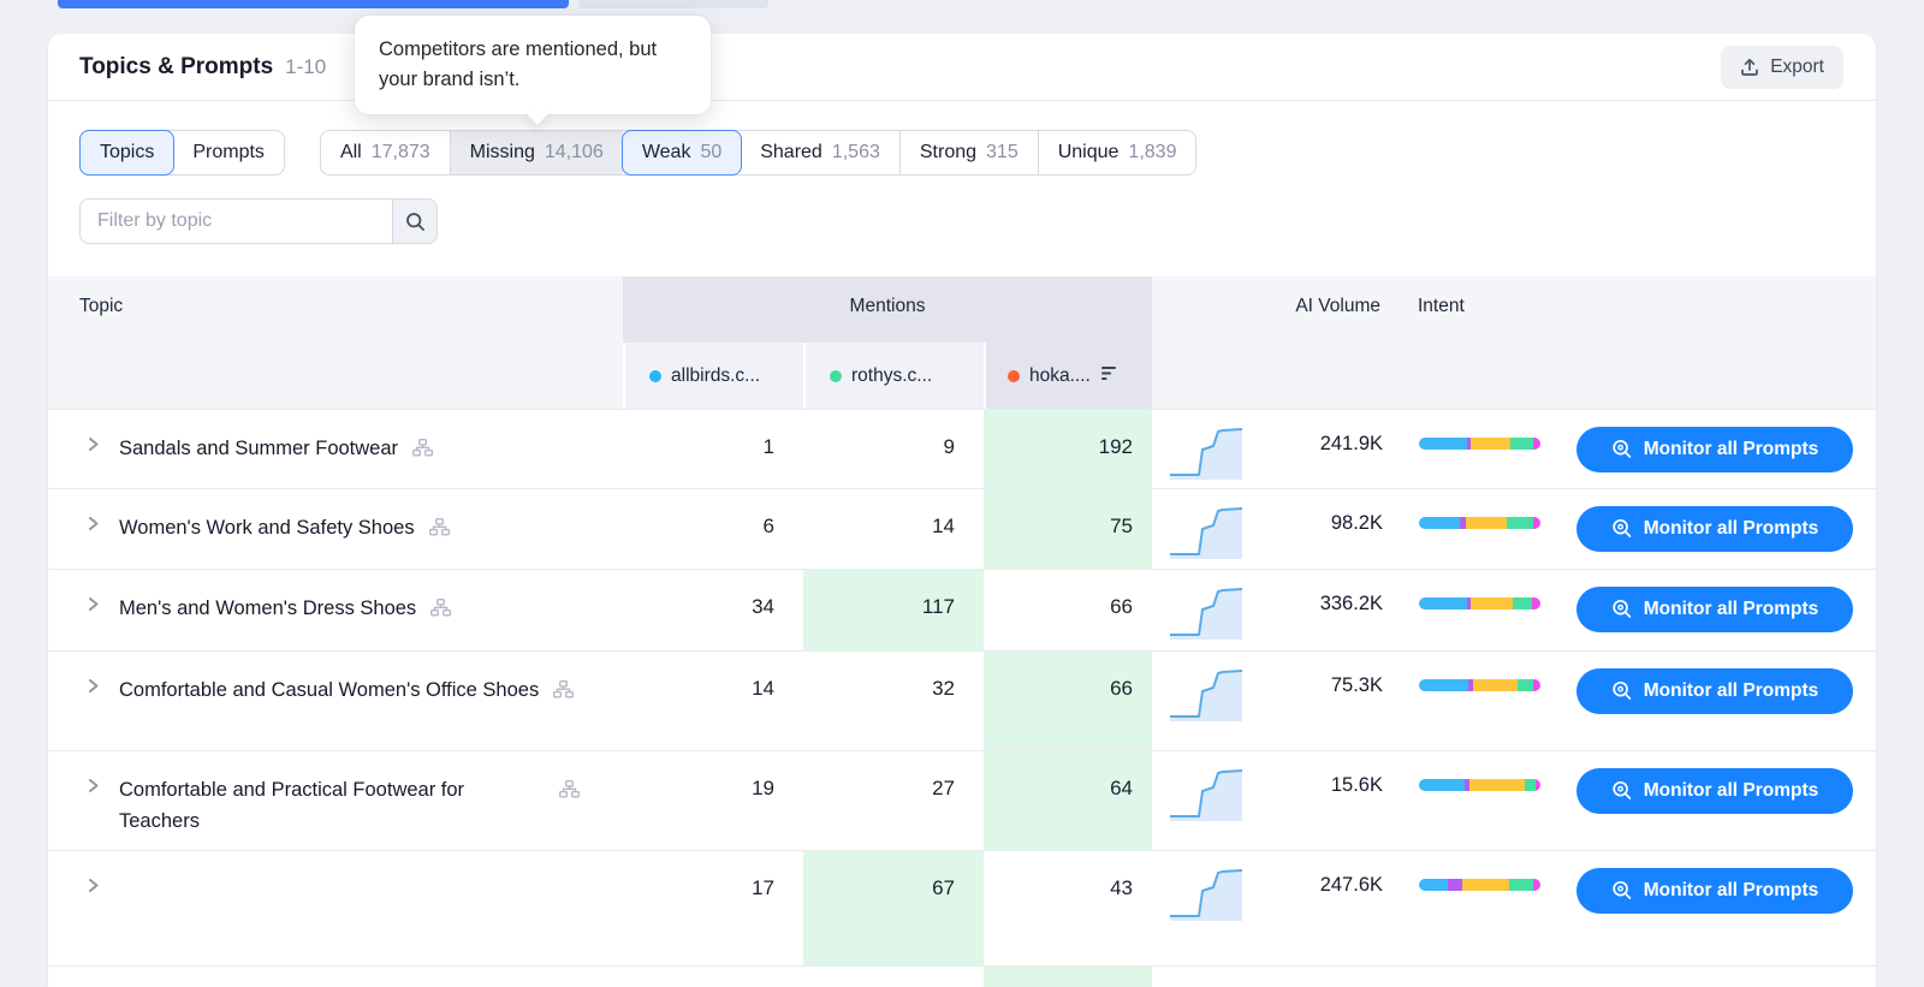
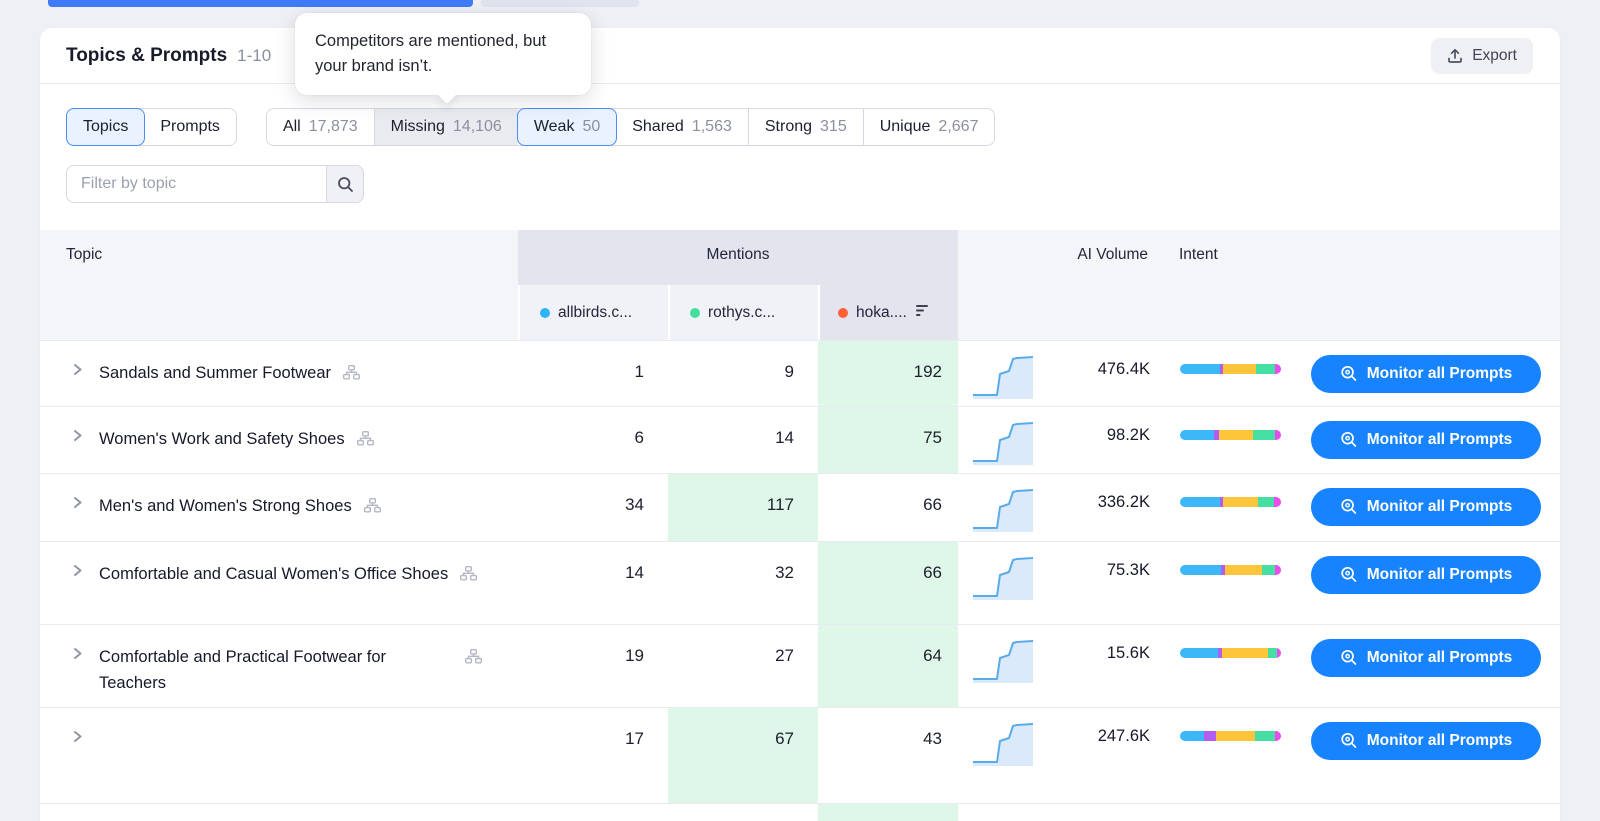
  Topics & Prompts
  1-10
  Export
  Topics
  Prompts
  All
  17,873
  Missing
  14,106
  Weak
  50
  Shared
  1,563
  Strong
  315
  Unique
- 1,839
+ 2,667
  Filter by topic
  Topic
  Mentions
  allbirds.c...
  rothys.c...
  hoka....
  AI Volume
  Intent
  Sandals and Summer Footwear
  1
  9
  192
- 241.9K
+ 476.4K
  Monitor all Prompts
  Women's Work and Safety Shoes
  6
  14
  75
  98.2K
  Monitor all Prompts
- Men's and Women's Dress Shoes
+ Men's and Women's Strong Shoes
  34
  117
  66
  336.2K
  Monitor all Prompts
  Comfortable and Casual Women's Office Shoes
  14
  32
  66
  75.3K
  Monitor all Prompts
  Comfortable and Practical Footwear for Teachers
  19
  27
  64
  15.6K
  Monitor all Prompts
  17
  67
  43
  247.6K
  Monitor all Prompts
  Competitors are mentioned, but your brand isn’t.
